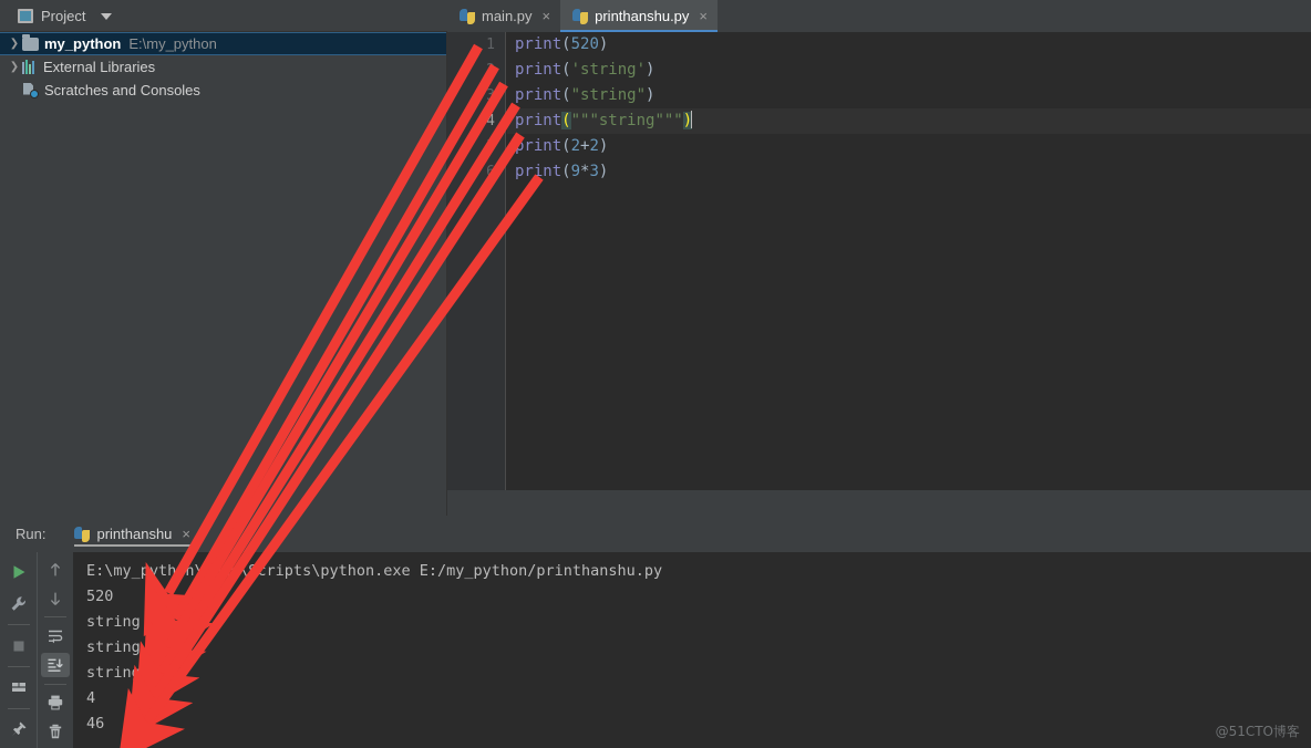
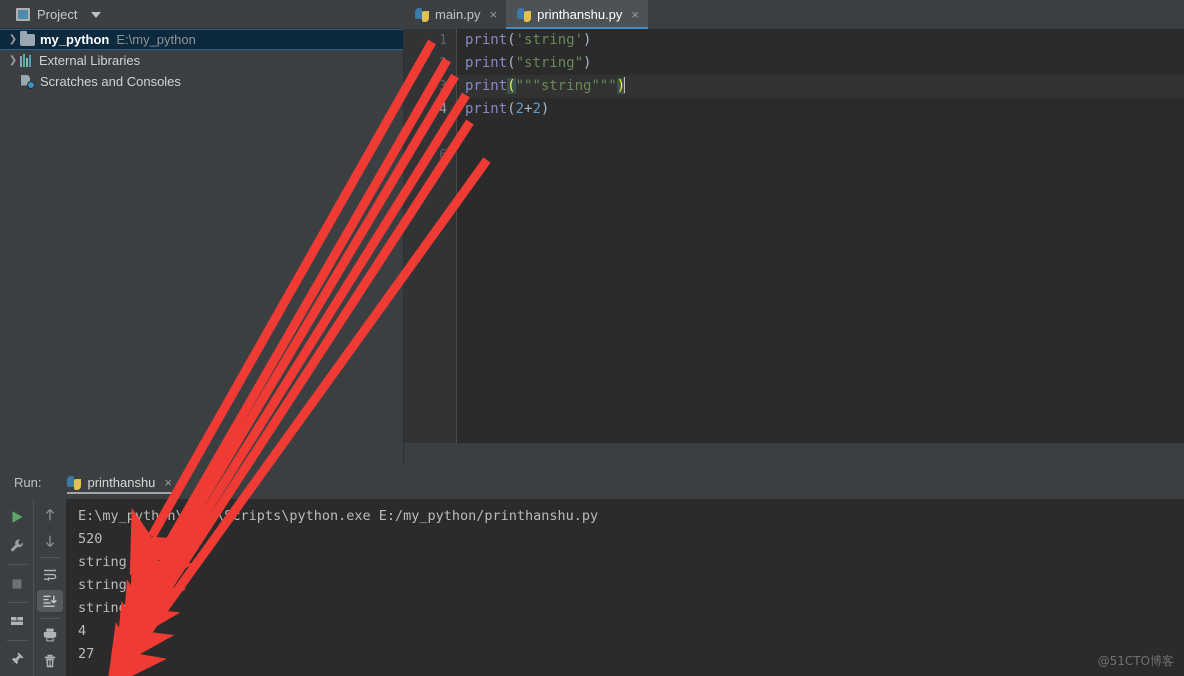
  Project
  ❯
  my_python
  E:\my_python
  ❯
  External Libraries
  Scratches and Consoles
  main.py
  ×
  printhanshu.py
  ×
  1
  3
  4
- print(520)
  print('string')
  print("string")
  print("""string""")
  print(2+2)
- print(9*3)
  Run:
  printhanshu
  ×
  E:\my_pythn\cripts\python.exe E:/my_python/printhanshu.py
  520
  string
  string
  string
  4
- 46
+ 27
  @51CTO博客
